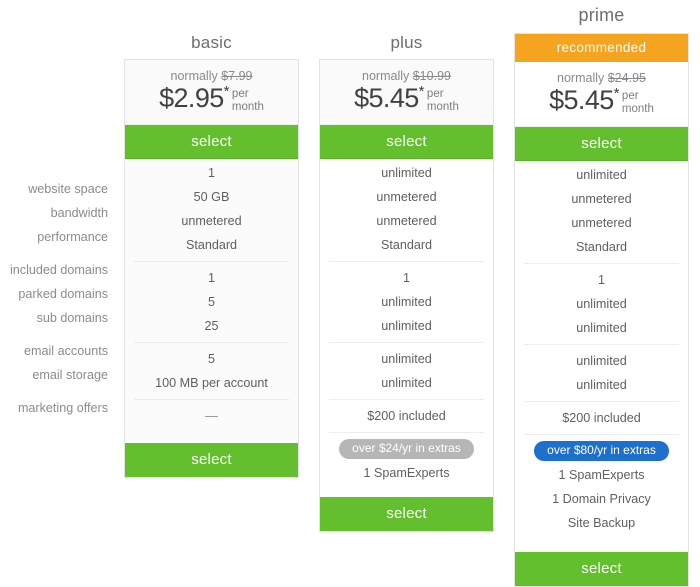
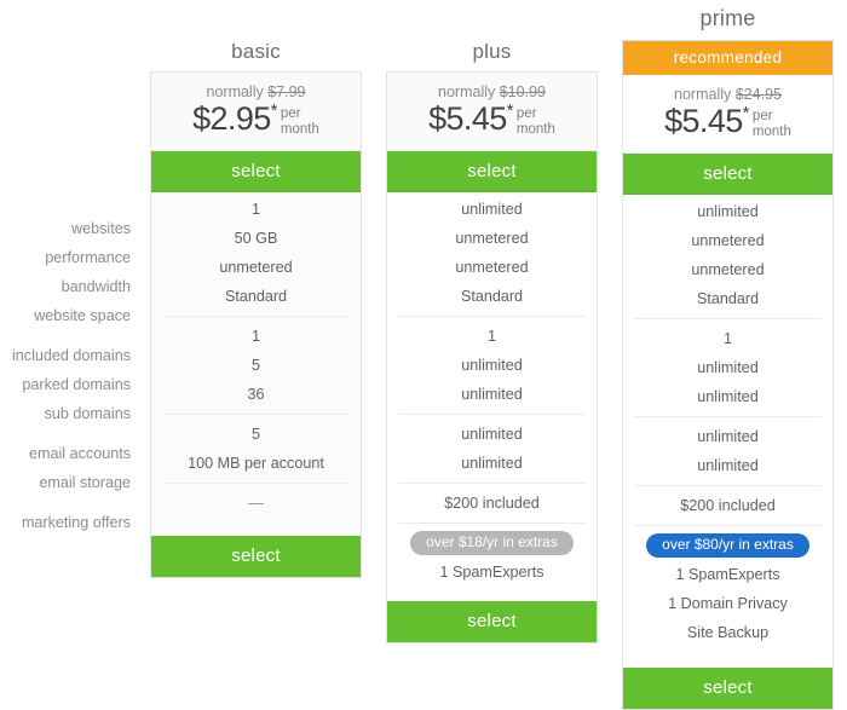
  basic
  plus
  prime
+ websites
- website space
+ performance
  bandwidth
- performance
+ website space
  included domains
  parked domains
  sub domains
  email accounts
  email storage
  marketing offers
  normally $7.99
  $2.95*
  per
  month
  select
  1
  50 GB
  unmetered
  Standard
  1
  5
- 25
+ 36
  5
  100 MB per account
  —
  select
  normally $10.99
  $5.45*
  per
  month
  select
  unlimited
  unmetered
  unmetered
  Standard
  1
  unlimited
  unlimited
  unlimited
  unlimited
  $200 included
- over $24/yr in extras
+ over $18/yr in extras
  1 SpamExperts
  select
  recommended
  normally $24.95
  $5.45*
  per
  month
  select
  unlimited
  unmetered
  unmetered
  Standard
  1
  unlimited
  unlimited
  unlimited
  unlimited
  $200 included
  over $80/yr in extras
  1 SpamExperts
  1 Domain Privacy
  Site Backup
  select
